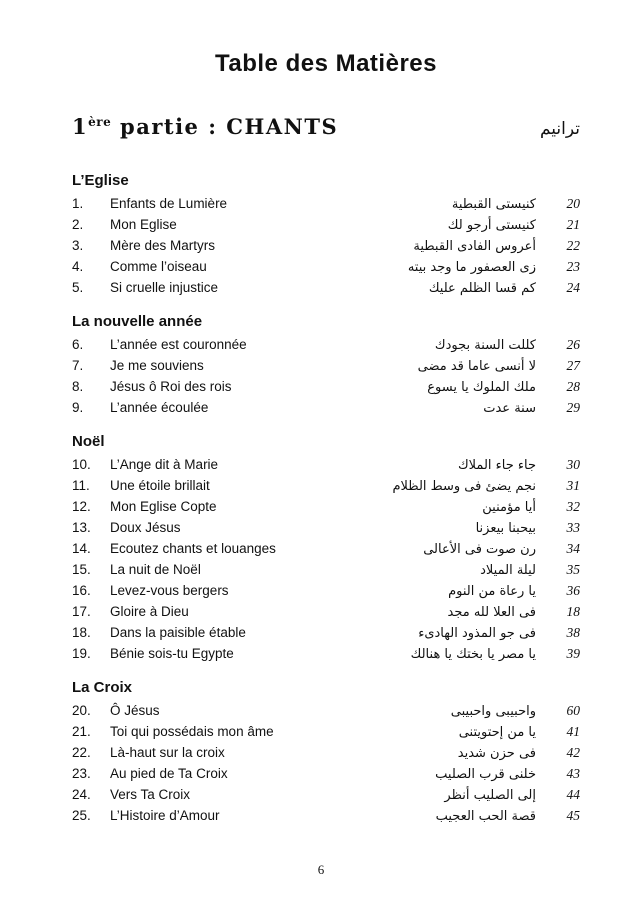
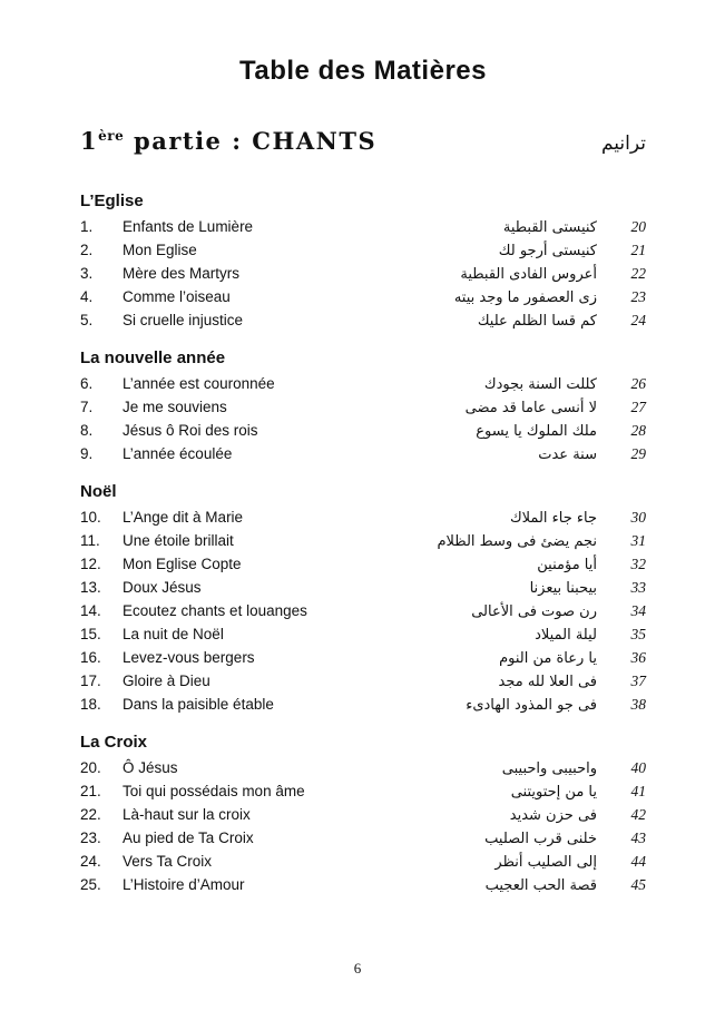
  Table des Matières
  1ère partie : CHANTS
  ترانيم
  L’Eglise
  1.
  Enfants de Lumière
  كنيستى القبطية
  20
  2.
  Mon Eglise
  كنيستى أرجو لك
  21
  3.
  Mère des Martyrs
  أعروس الفادى القبطية
  22
  4.
  Comme l’oiseau
  زى العصفور ما وجد بيته
  23
  5.
  Si cruelle injustice
  كم قسا الظلم عليك
  24
  La nouvelle année
  6.
  L’année est couronnée
  كللت السنة بجودك
  26
  7.
  Je me souviens
  لا أنسى عاما قد مضى
  27
  8.
  Jésus ô Roi des rois
  ملك الملوك يا يسوع
  28
  9.
  L’année écoulée
  سنة عدت
  29
  Noël
  10.
  L’Ange dit à Marie
  جاء جاء الملاك
  30
  11.
  Une étoile brillait
  نجم يضئ فى وسط الظلام
  31
  12.
  Mon Eglise Copte
  أيا مؤمنين
  32
  13.
  Doux Jésus
  بيحبنا بيعزنا
  33
  14.
  Ecoutez chants et louanges
  رن صوت فى الأعالى
  34
  15.
  La nuit de Noël
  ليلة الميلاد
  35
  16.
  Levez-vous bergers
  يا رعاة من النوم
  36
  17.
  Gloire à Dieu
  فى العلا لله مجد
- 18
+ 37
  18.
  Dans la paisible étable
  فى جو المذود الهادىء
  38
- 19.
- Bénie sois-tu Egypte
- يا مصر يا بختك يا هنالك
- 39
  La Croix
  20.
  Ô Jésus
  واحبيبى واحبيبى
- 60
+ 40
  21.
  Toi qui possédais mon âme
  يا من إحتويتنى
  41
  22.
  Là-haut sur la croix
  فى حزن شديد
  42
  23.
  Au pied de Ta Croix
  خلنى قرب الصليب
  43
  24.
  Vers Ta Croix
  إلى الصليب أنظر
  44
  25.
  L’Histoire d’Amour
  قصة الحب العجيب
  45
  6
